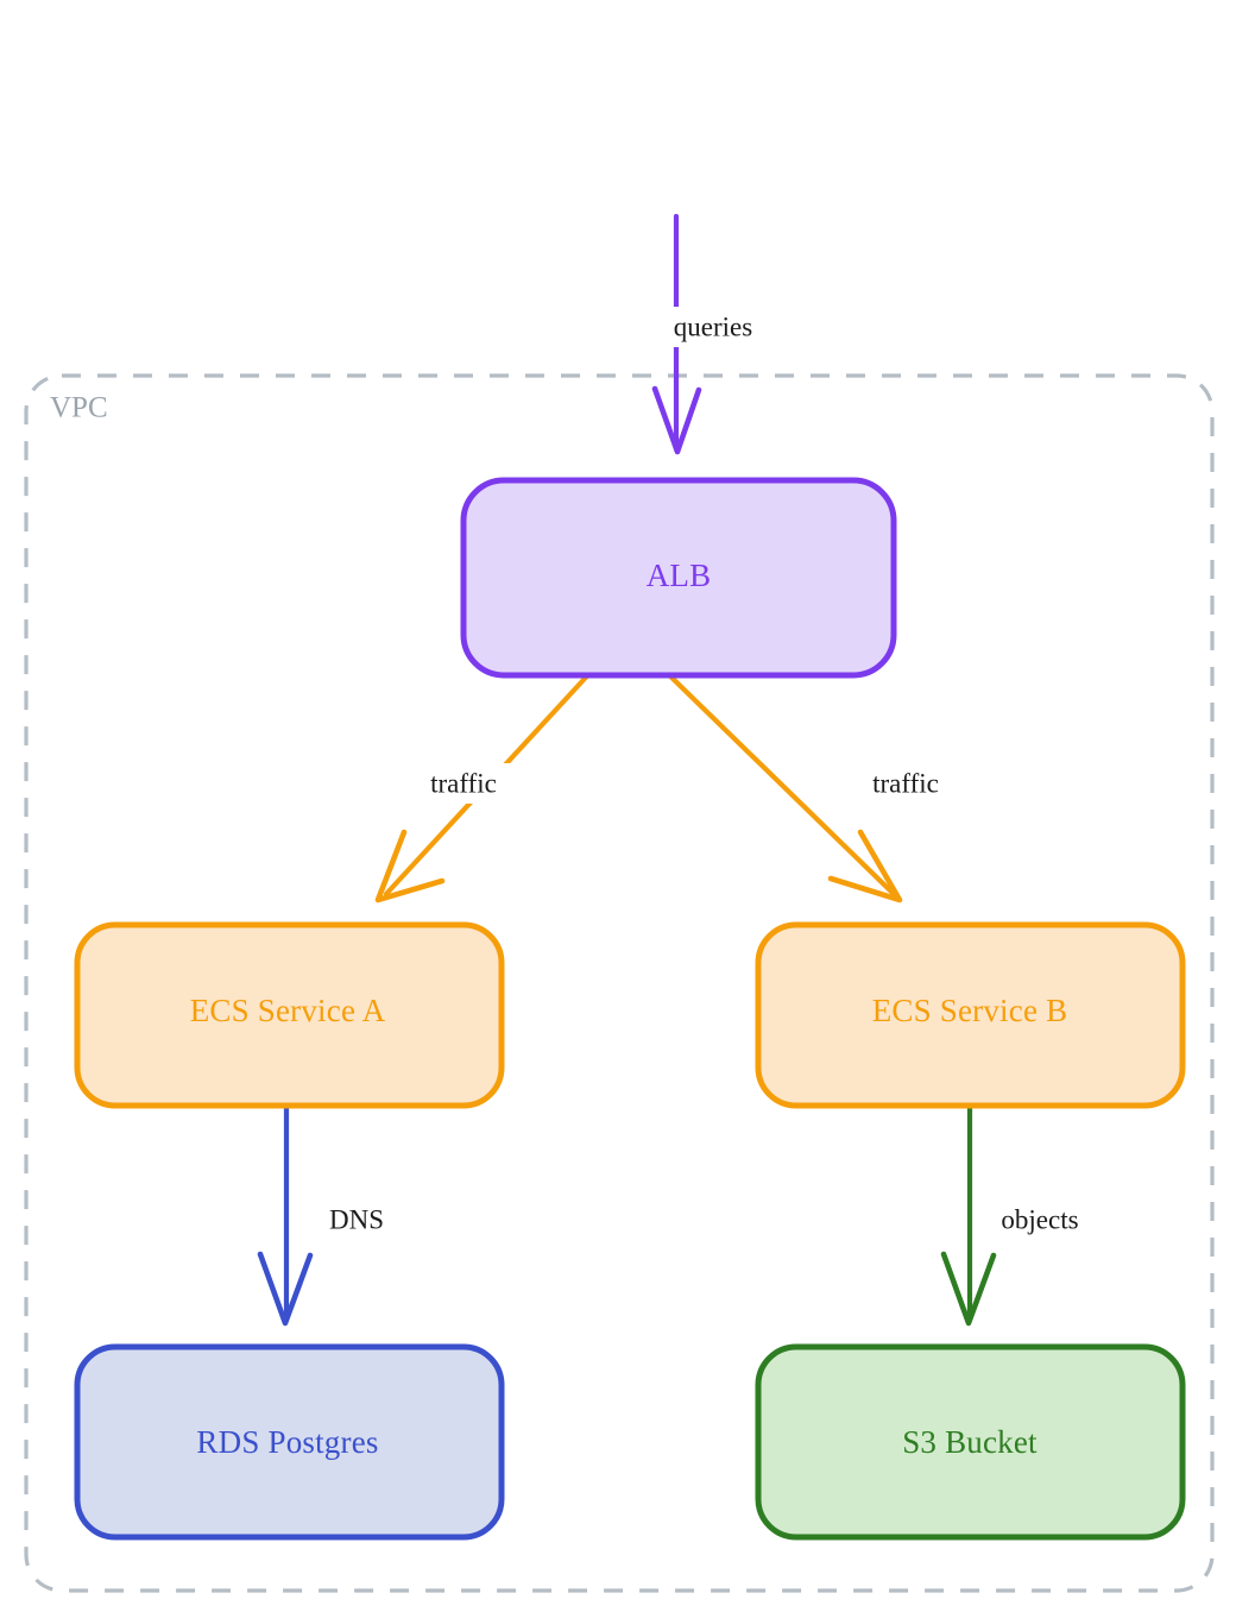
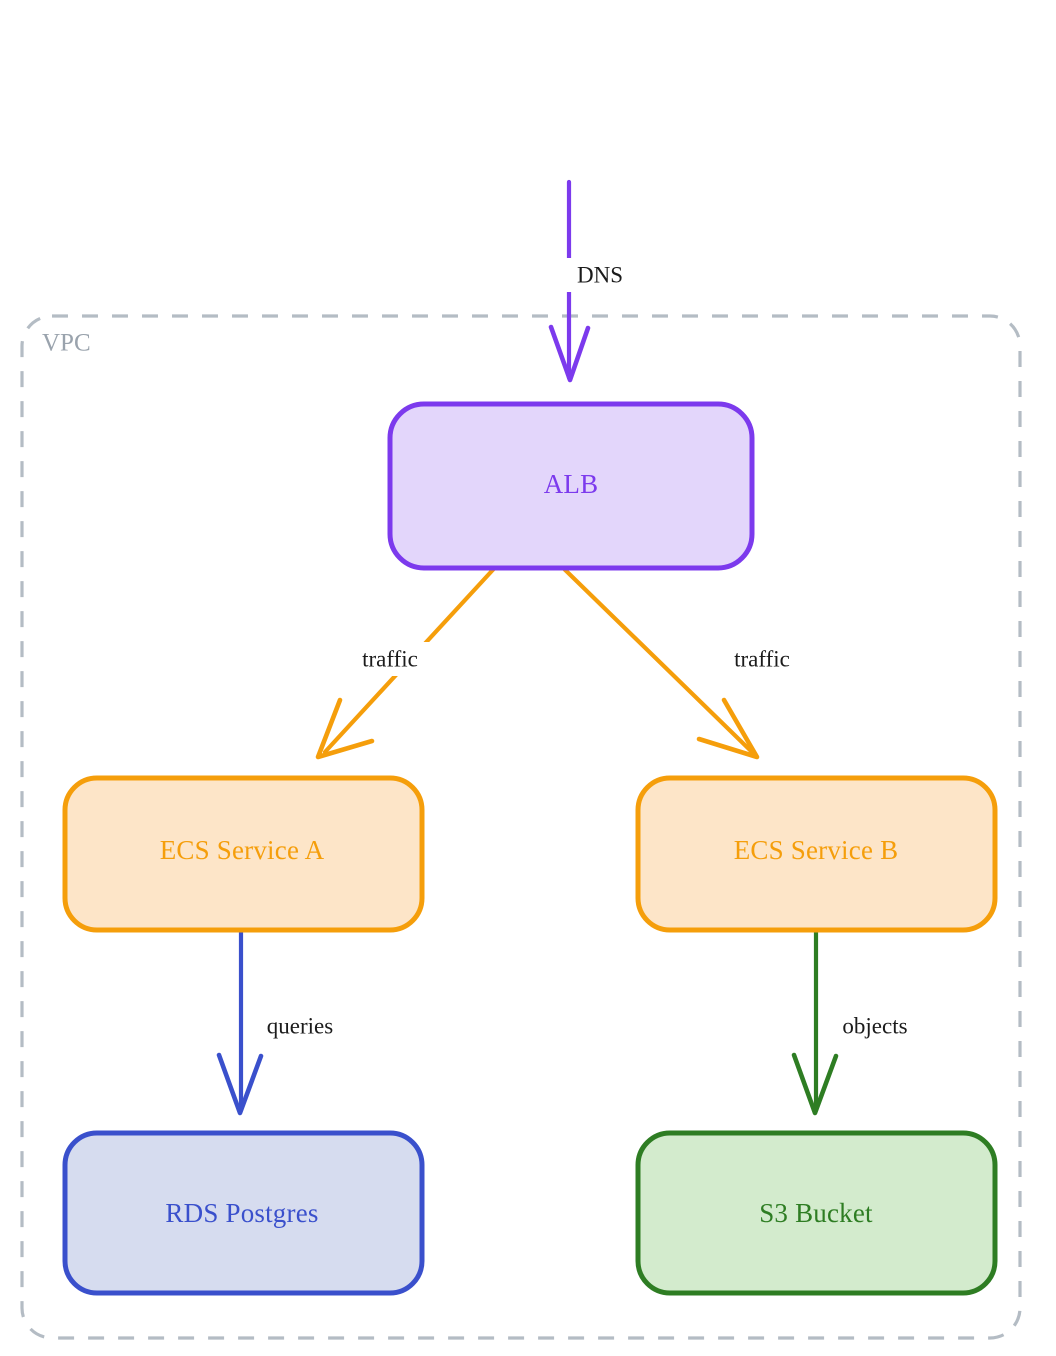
  VPC
- queries
+ DNS
  traffic
  traffic
- DNS
+ queries
  objects
  ALB
  ECS Service A
  ECS Service B
  RDS Postgres
  S3 Bucket
